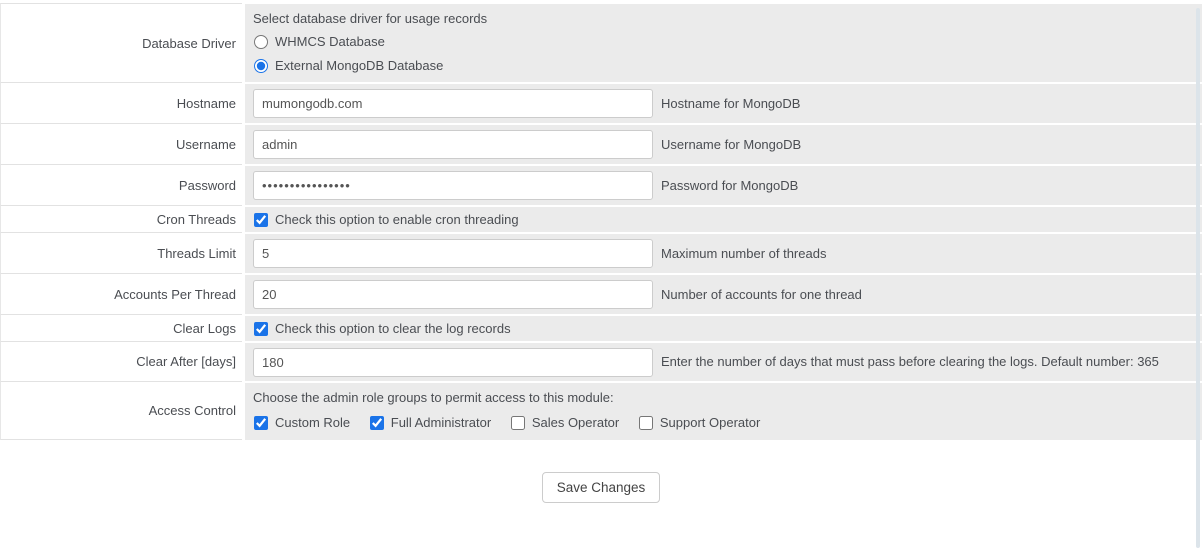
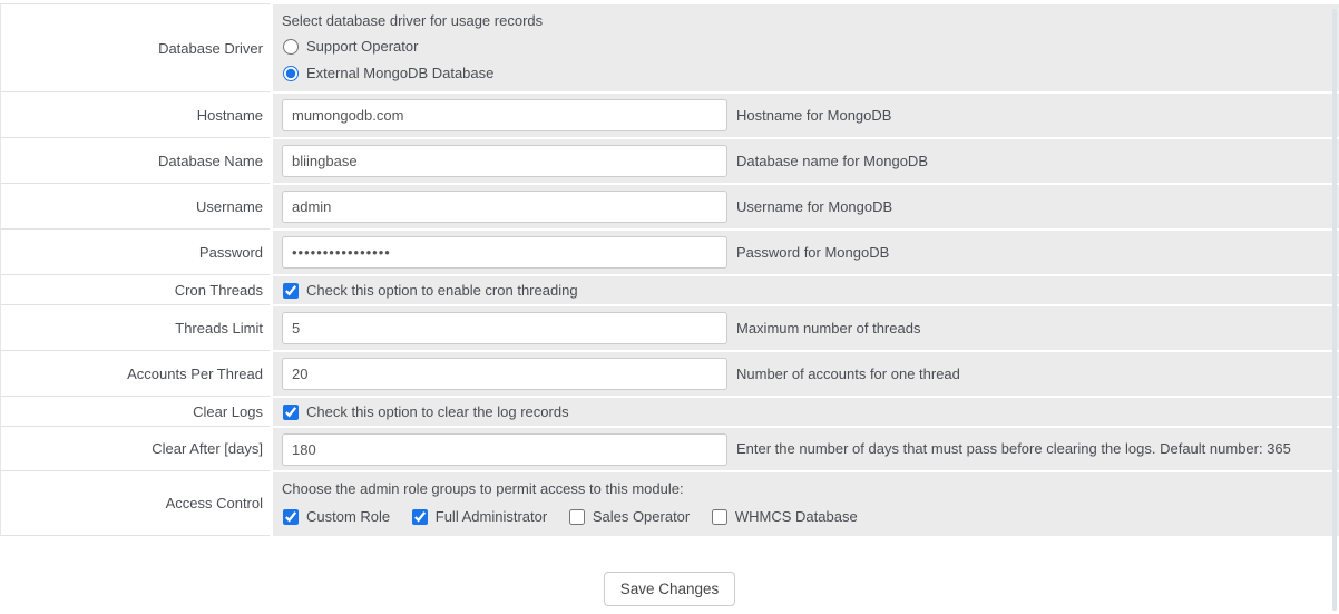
  Database Driver
  Select database driver for usage records
- WHMCS Database
+ Support Operator
  External MongoDB Database
  Hostname
  mumongodb.com
  Hostname for MongoDB
+ Database Name
+ bliingbase
+ Database name for MongoDB
  Username
  admin
  Username for MongoDB
  Password
  ••••••••••••••••
  Password for MongoDB
  Cron Threads
  Check this option to enable cron threading
  Threads Limit
  5
  Maximum number of threads
  Accounts Per Thread
  20
  Number of accounts for one thread
  Clear Logs
  Check this option to clear the log records
  Clear After [days]
  180 Enter the number of days that must pass before clearing the logs. Default number: 365
  Access Control
  Choose the admin role groups to permit access to this module:
  Custom Role
  Full Administrator
  Sales Operator
- Support Operator
+ WHMCS Database
  Save Changes
